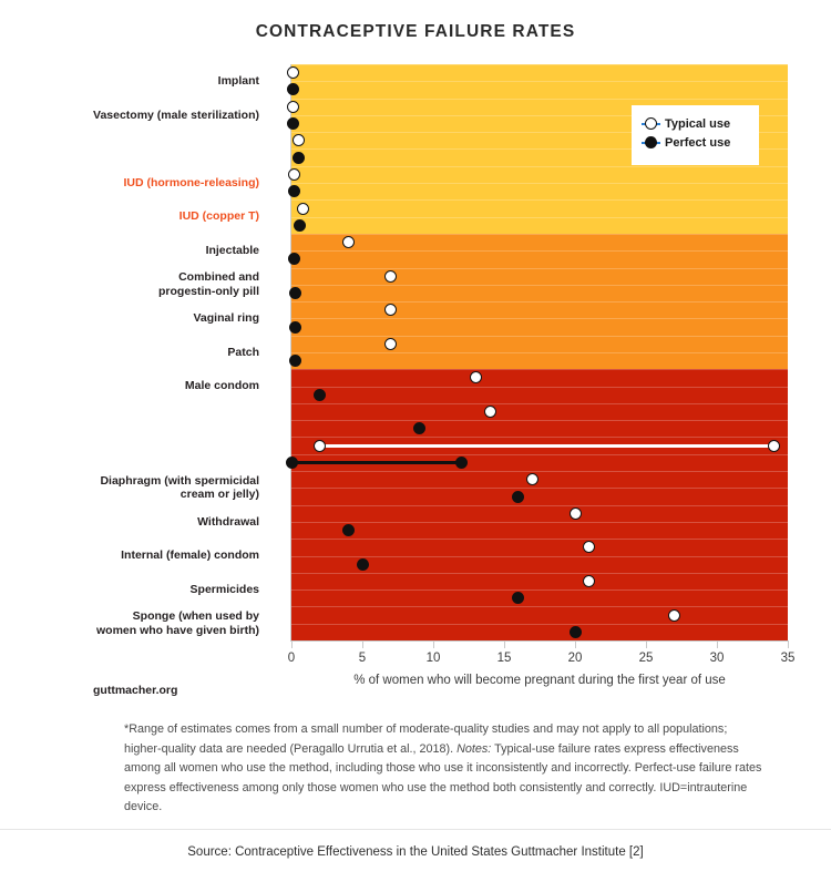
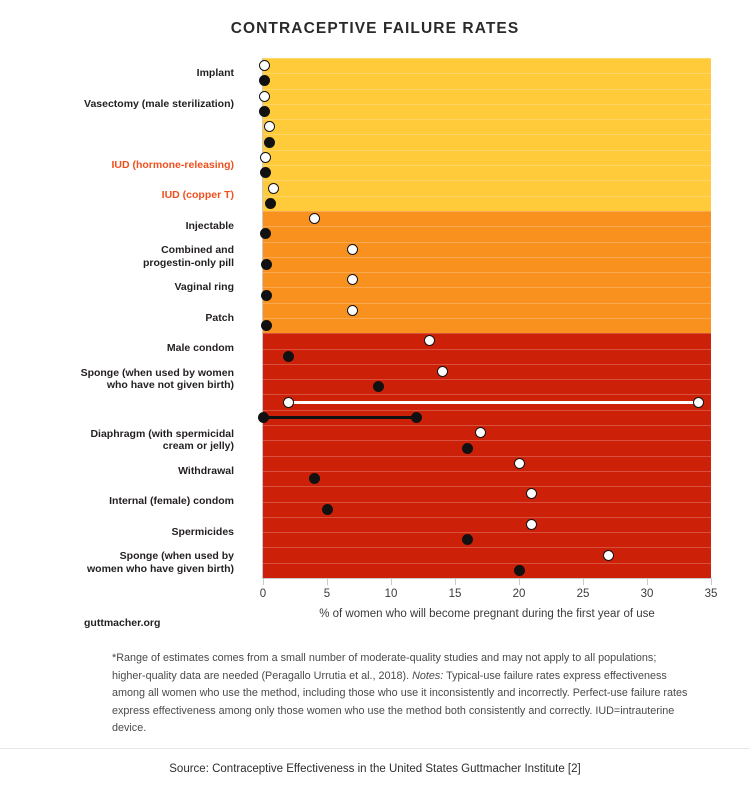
  CONTRACEPTIVE FAILURE RATES
  Implant
  Vasectomy (male sterilization)
  IUD (hormone-releasing)
  IUD (copper T)
  Injectable
  Combined and
  progestin-only pill
  Vaginal ring
  Patch
  Male condom
+ Sponge (when used by women
+ who have not given birth)
  Diaphragm (with spermicidal
  cream or jelly)
  Withdrawal
  Internal (female) condom
  Spermicides
  Sponge (when used by
  women who have given birth)
- Typical use
- Perfect use
  0
  5
  10
  15
  20
  25
  30
  35
  % of women who will become pregnant during the first year of use
  guttmacher.org
  *Range of estimates comes from a small number of moderate-quality studies and may not apply to all populations; higher-quality data are needed (Peragallo Urrutia et al., 2018). Notes: Typical-use failure rates express effectiveness among all women who use the method, including those who use it inconsistently and incorrectly. Perfect-use failure rates express effectiveness among only those women who use the method both consistently and correctly. IUD=intrauterine device.
  Source: Contraceptive Effectiveness in the United States Guttmacher Institute [2]
